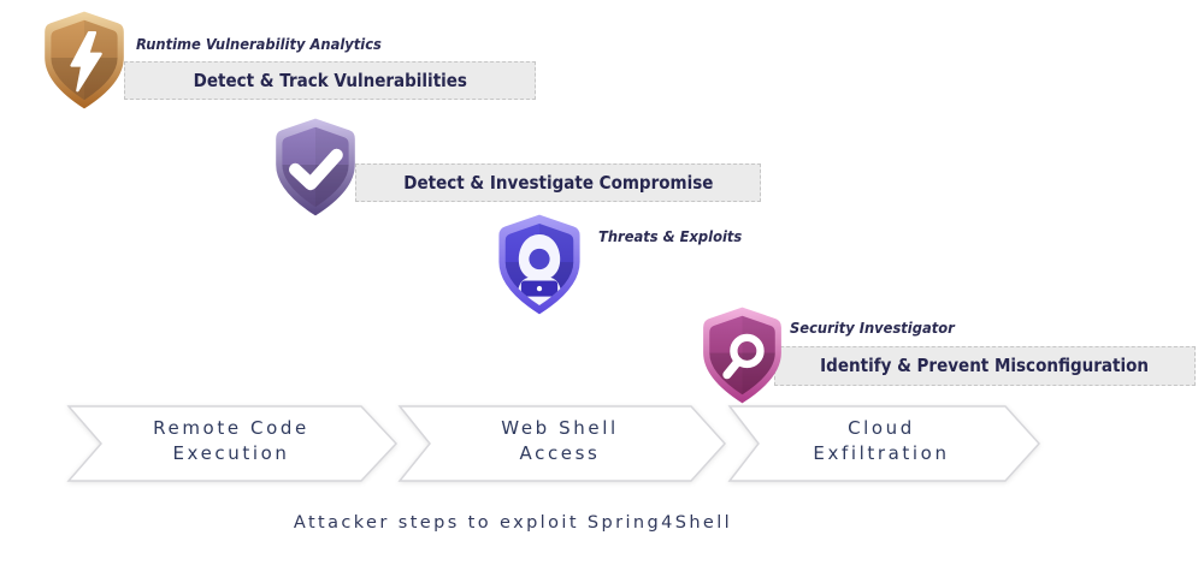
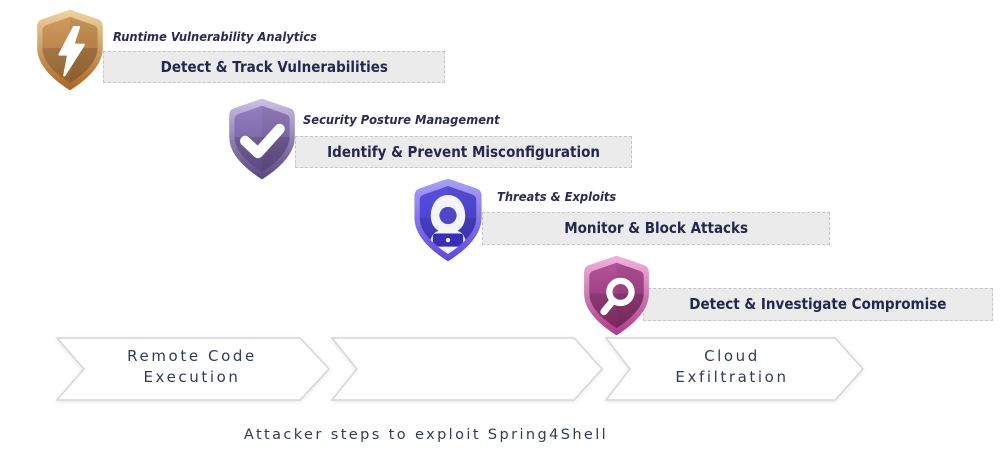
  Detect & Track Vulnerabilities
  Runtime Vulnerability Analytics
- Detect & Investigate Compromise
+ Identify & Prevent Misconfiguration
+ Security Posture Management
+ Monitor & Block Attacks
  Threats & Exploits
- Identify & Prevent Misconfiguration
+ Detect & Investigate Compromise
- Security Investigator
  Remote Code
  Execution
- Web Shell
- Access
  Cloud
  Exfiltration
  Attacker steps to exploit Spring4Shell
